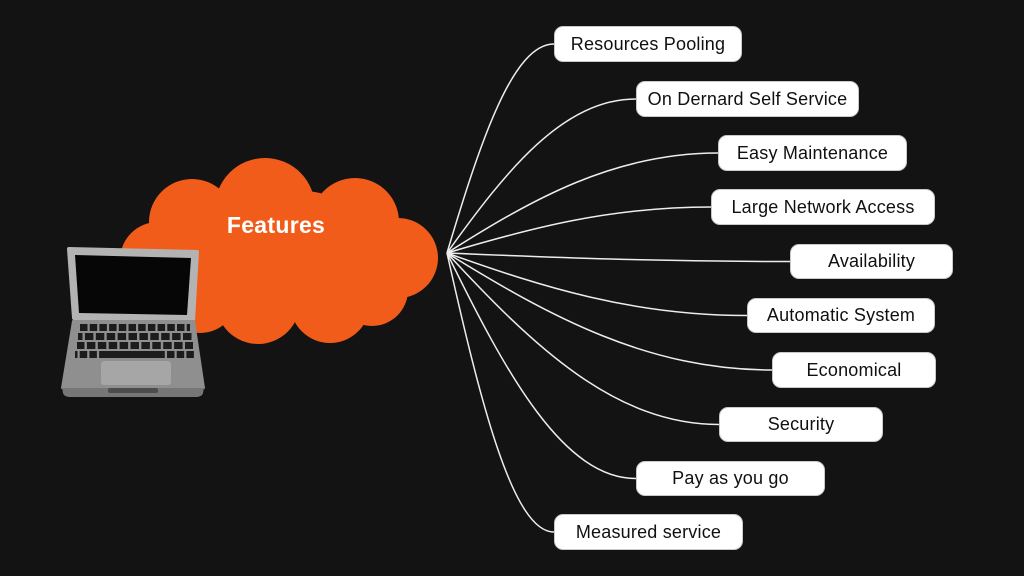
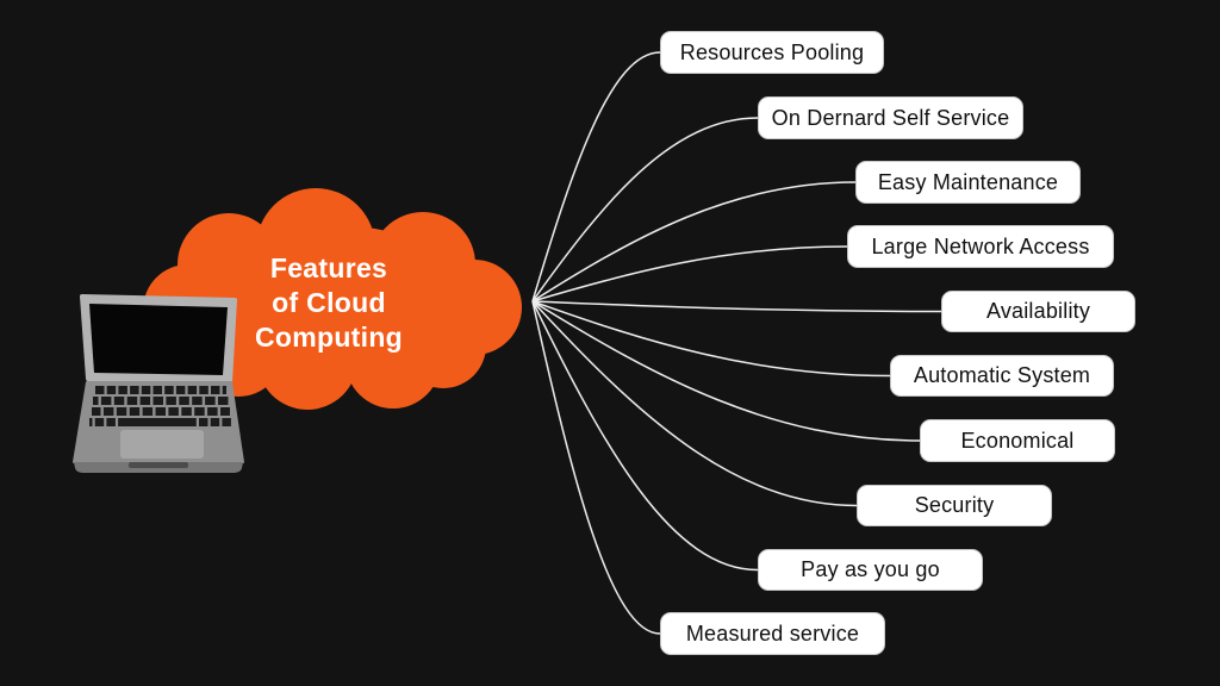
  Features
+ of Cloud
+ Computing
  Resources Pooling
  On Dernard Self Service
  Easy Maintenance
  Large Network Access
  Availability
  Automatic System
  Economical
  Security
  Pay as you go
  Measured service
